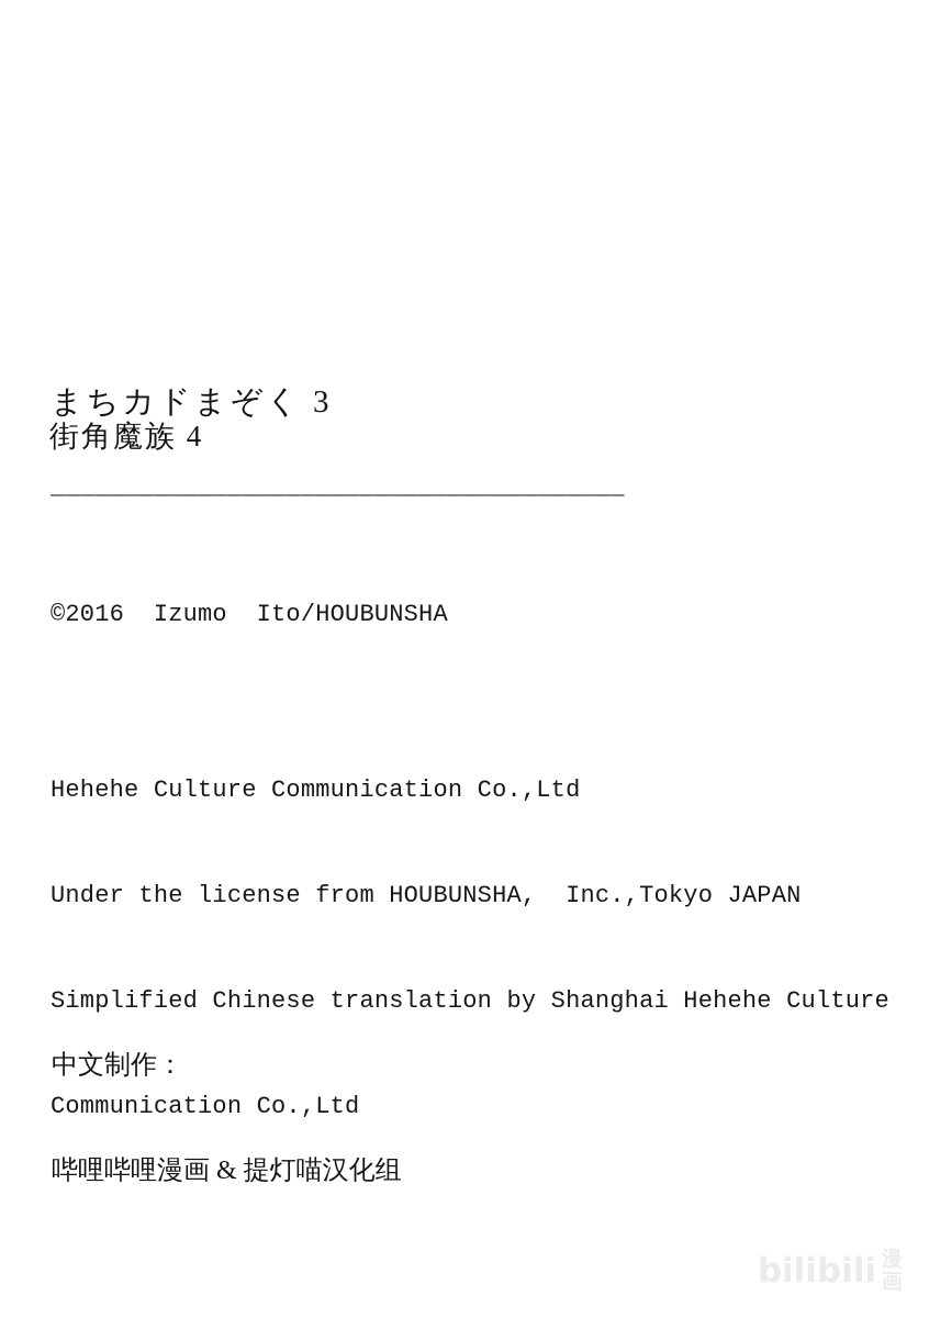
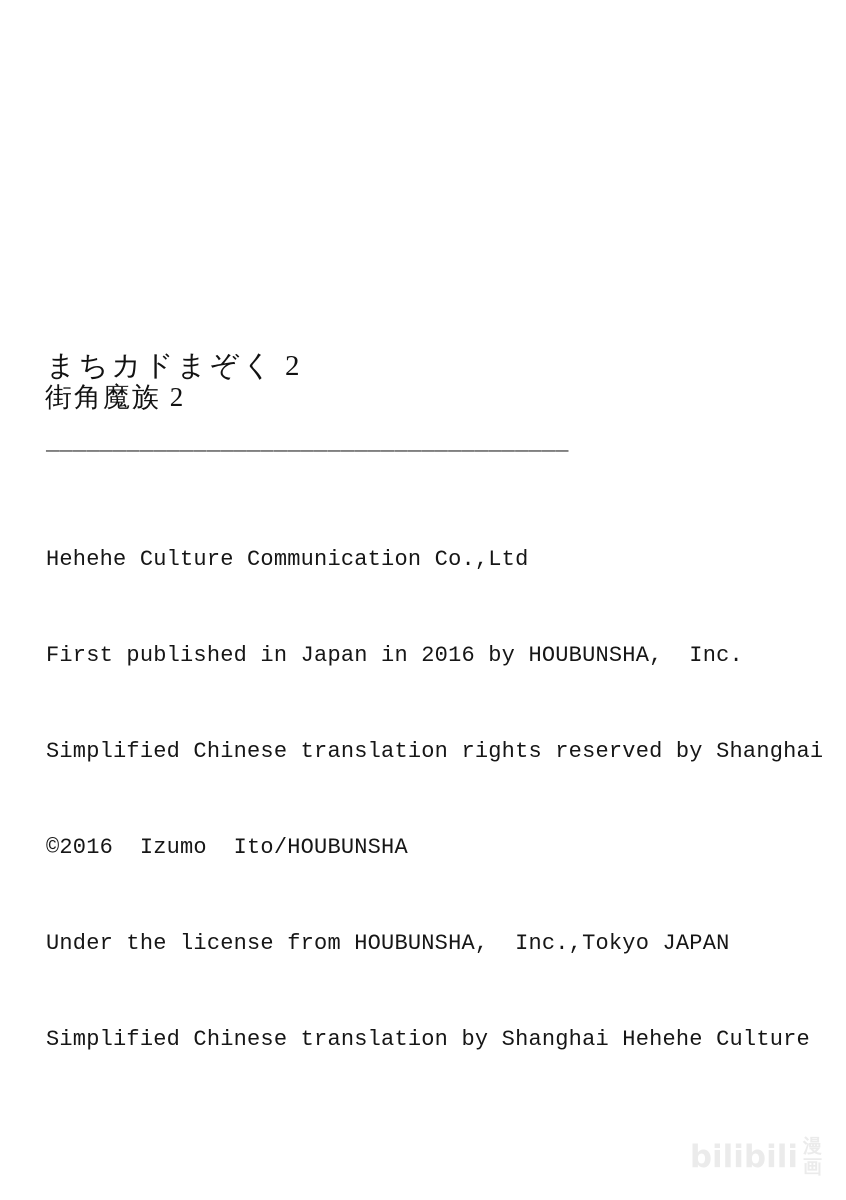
- まちカドまぞく 3
+ まちカドまぞく 2
- 街角魔族 4
+ 街角魔族 2
  _______________________________________
- ©2016 Izumo Ito/HOUBUNSHA
+ Hehehe Culture Communication Co.,Ltd
+ First published in Japan in 2016 by HOUBUNSHA, Inc.
+ Simplified Chinese translation rights reserved by Shanghai
- Hehehe Culture Communication Co.,Ltd
+ ©2016 Izumo Ito/HOUBUNSHA
  Under the license from HOUBUNSHA, Inc.,Tokyo JAPAN
  Simplified Chinese translation by Shanghai Hehehe Culture
- Communication Co.,Ltd
- 中文制作：
- 哔哩哔哩漫画 & 提灯喵汉化组
